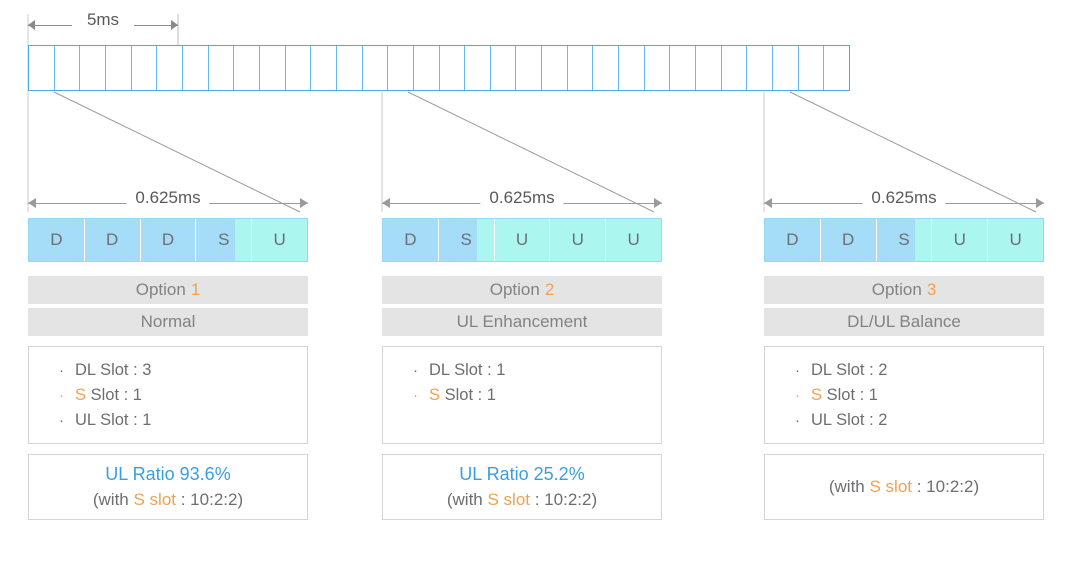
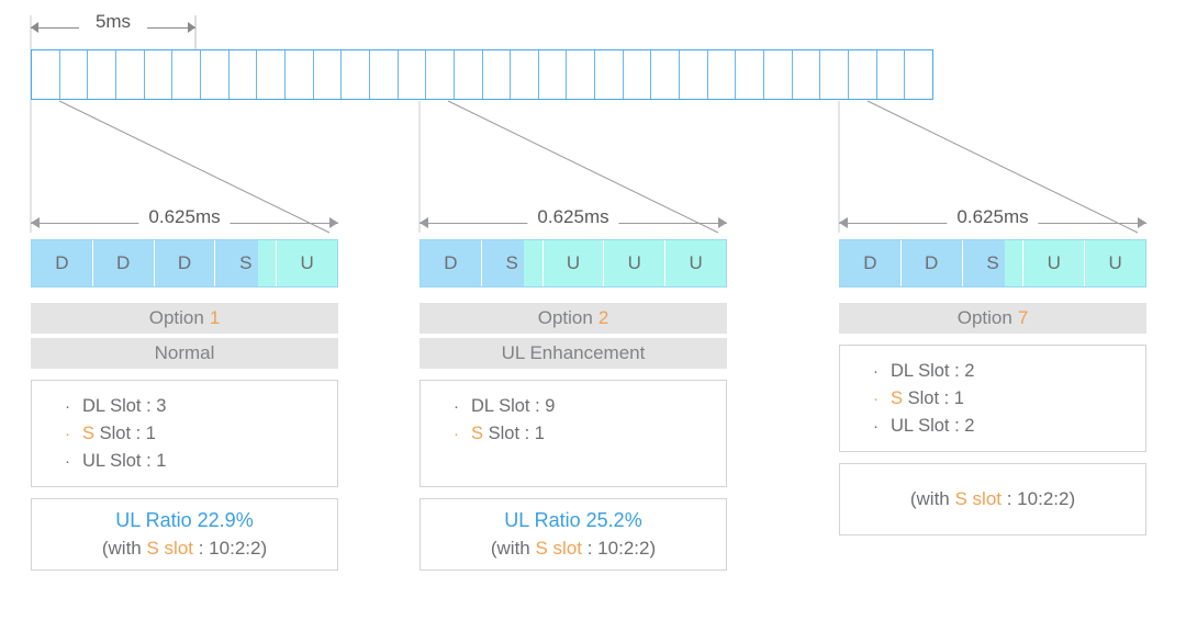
  5ms
  0.625ms
  D
  D
  D
  S
  U
  Option
  1
  Normal
  · DL Slot : 3
  · S Slot : 1
  · UL Slot : 1
- UL Ratio 93.6%
+ UL Ratio 22.9%
  (with S slot : 10:2:2)
  0.625ms
  D
  S
  U
  U
  U
  Option
  2
  UL Enhancement
- · DL Slot : 1
+ · DL Slot : 9
  · S Slot : 1
  UL Ratio 25.2%
  (with S slot : 10:2:2)
  0.625ms
  D
  D
  S
  U
  U
  Option
- 3
+ 7
- DL/UL Balance
  · DL Slot : 2
  · S Slot : 1
  · UL Slot : 2
  (with S slot : 10:2:2)
